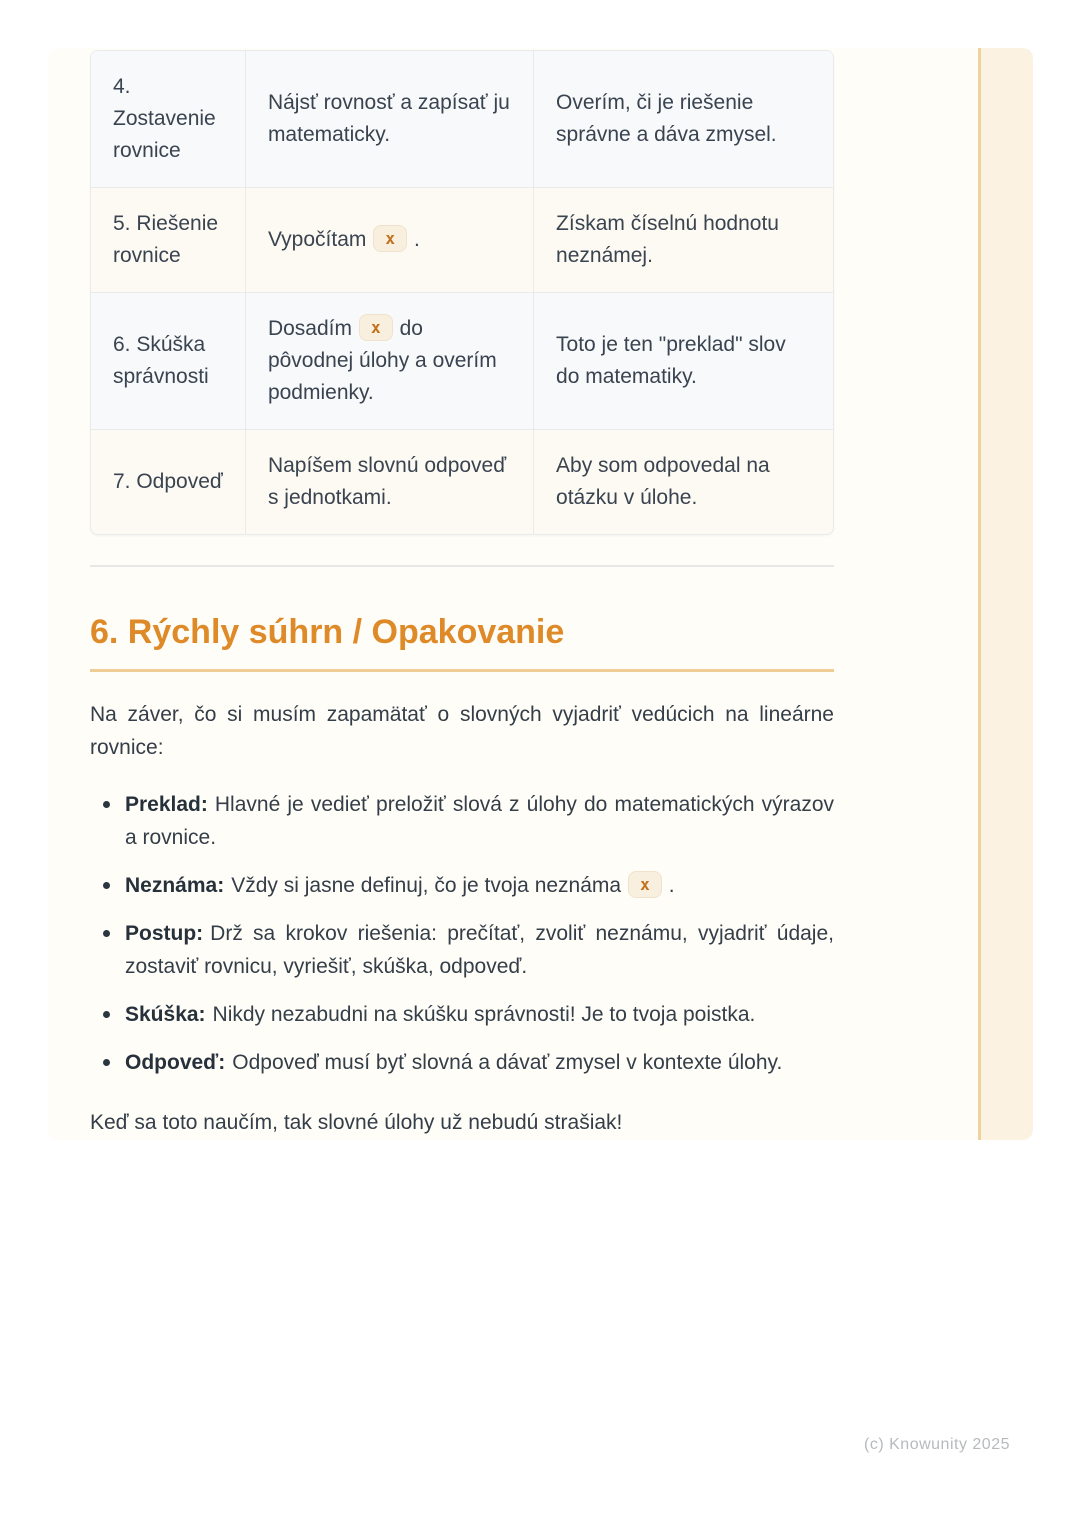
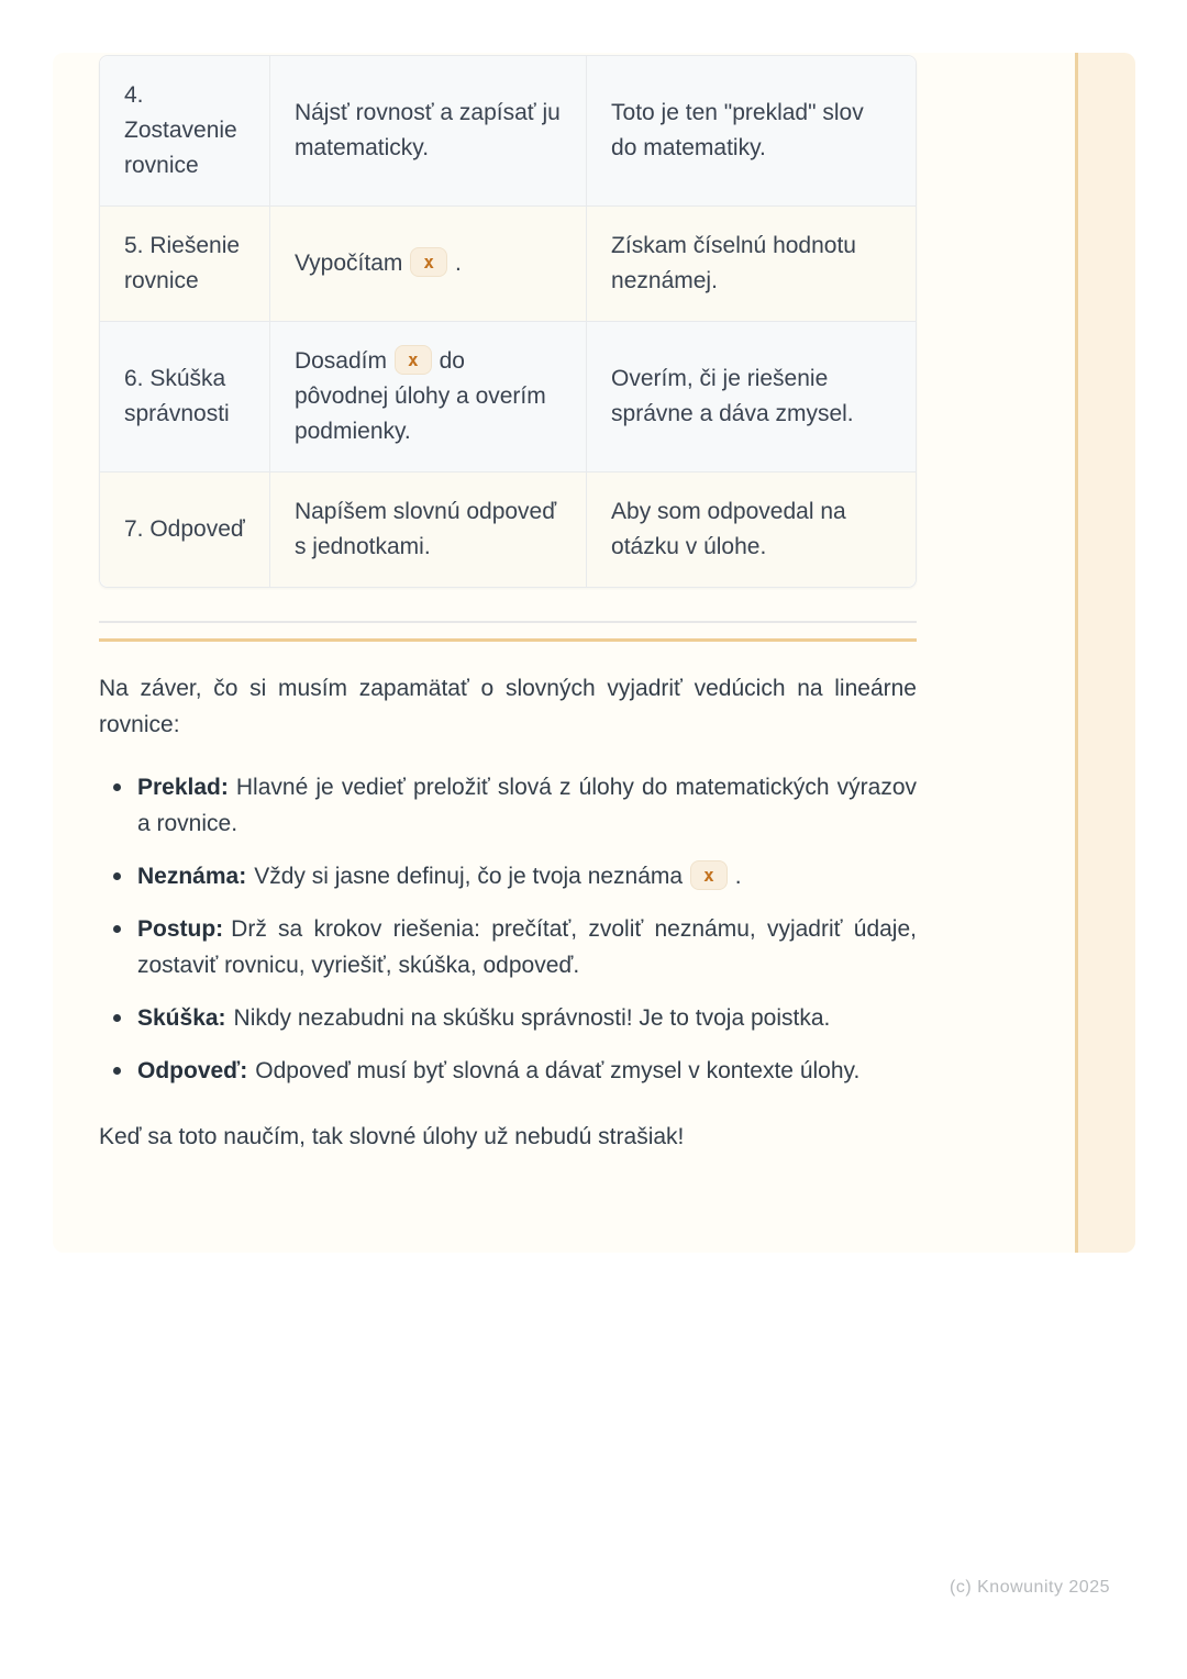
- 4. Zostavenie rovnice	Nájsť rovnosť a zapísať ju matematicky.	Overím, či je riešenie správne a dáva zmysel.
+ 4. Zostavenie rovnice	Nájsť rovnosť a zapísať ju matematicky.	Toto je ten "preklad" slov do matematiky.
  5. Riešenie rovnice	Vypočítam x .	Získam číselnú hodnotu neznámej.
- 6. Skúška správnosti	Dosadím x do pôvodnej úlohy a overím podmienky.	Toto je ten "preklad" slov do matematiky.
+ 6. Skúška správnosti	Dosadím x do pôvodnej úlohy a overím podmienky.	Overím, či je riešenie správne a dáva zmysel.
  7. Odpoveď	Napíšem slovnú odpoveď s jednotkami.	Aby som odpovedal na otázku v úlohe.
- 6. Rýchly súhrn / Opakovanie
  Na záver, čo si musím zapamätať o slovných vyjadriť vedúcich na lineárne rovnice:
  Preklad: Hlavné je vedieť preložiť slová z úlohy do matematických výrazov a rovnice.
  Neznáma: Vždy si jasne definuj, čo je tvoja neznáma x .
  Postup: Drž sa krokov riešenia: prečítať, zvoliť neznámu, vyjadriť údaje, zostaviť rovnicu, vyriešiť, skúška, odpoveď.
  Skúška: Nikdy nezabudni na skúšku správnosti! Je to tvoja poistka.
  Odpoveď: Odpoveď musí byť slovná a dávať zmysel v kontexte úlohy.
  Keď sa toto naučím, tak slovné úlohy už nebudú strašiak!
  (c) Knowunity 2025
